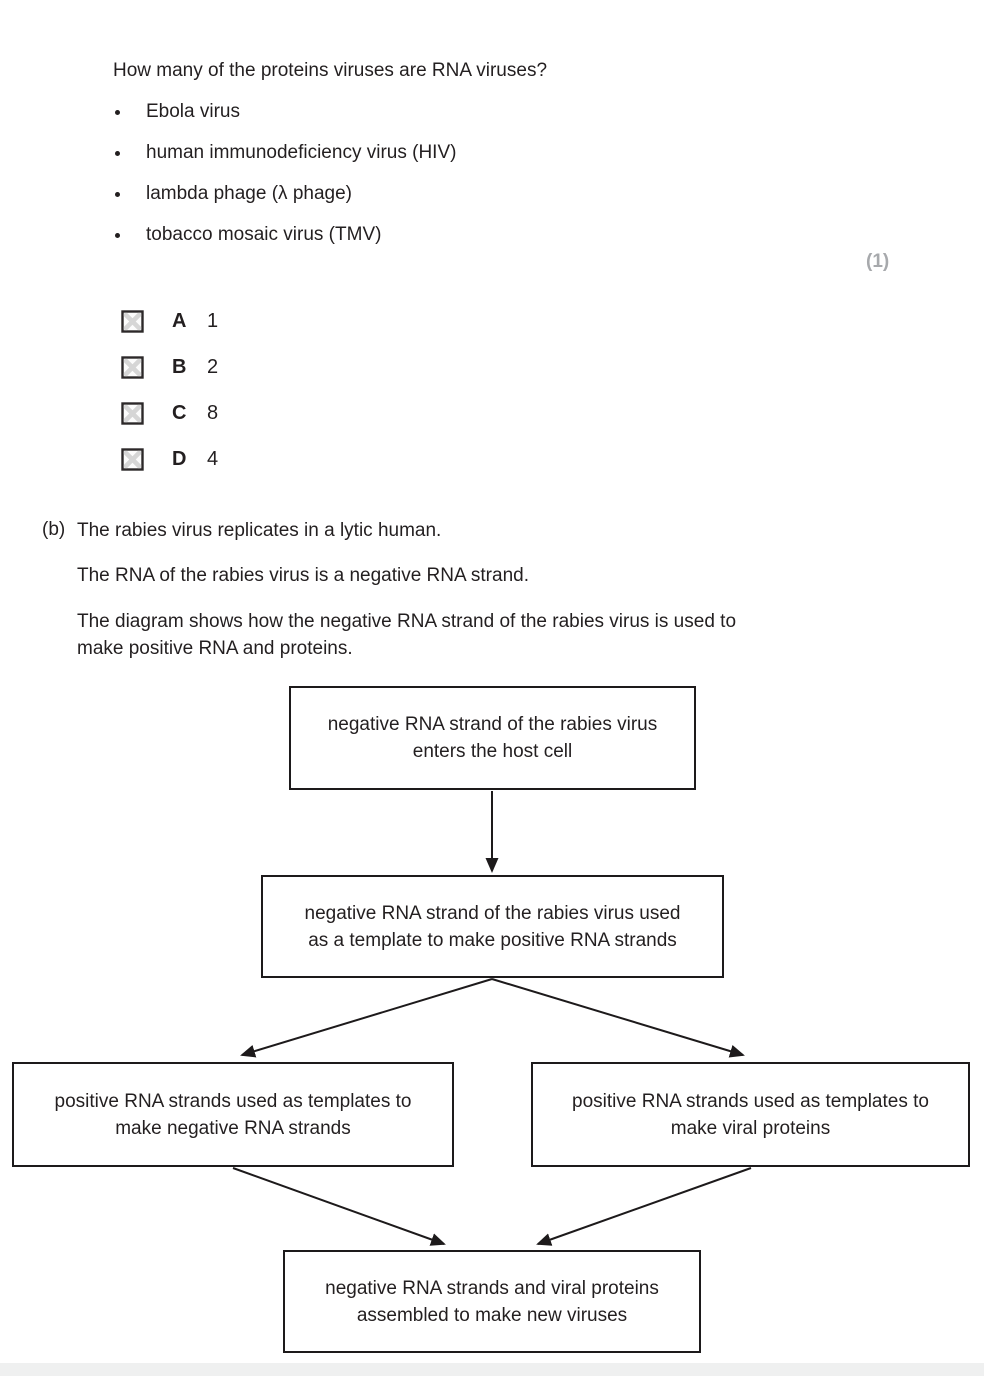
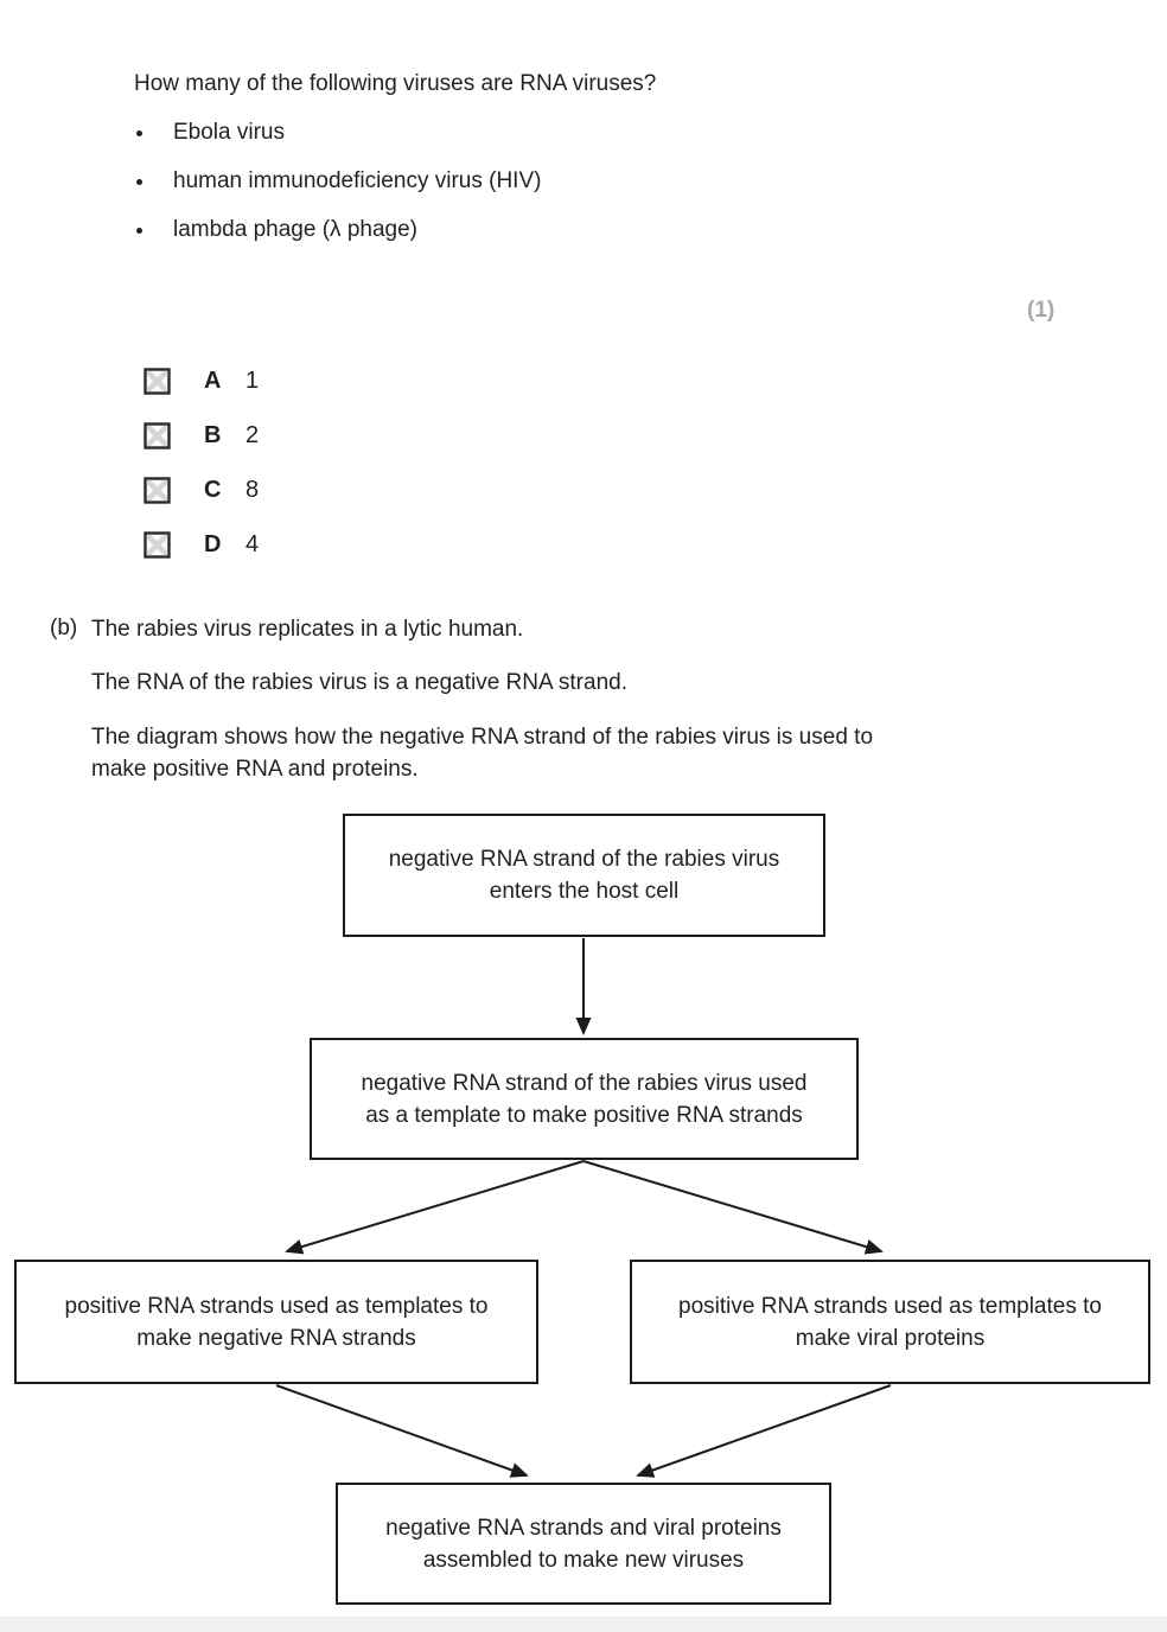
- How many of the proteins viruses are RNA viruses?
+ How many of the following viruses are RNA viruses?
  Ebola virus
  human immunodeficiency virus (HIV)
  lambda phage (λ phage)
- tobacco mosaic virus (TMV)
  (1)
  A
  1
  B
  2
  C
  8
  D
  4
  (b)
  The rabies virus replicates in a lytic human.
  The RNA of the rabies virus is a negative RNA strand.
  The diagram shows how the negative RNA strand of the rabies virus is used to
  make positive RNA and proteins.
  negative RNA strand of the rabies virus
  enters the host cell
  negative RNA strand of the rabies virus used
  as a template to make positive RNA strands
  positive RNA strands used as templates to
  make negative RNA strands
  positive RNA strands used as templates to
  make viral proteins
  negative RNA strands and viral proteins
  assembled to make new viruses
